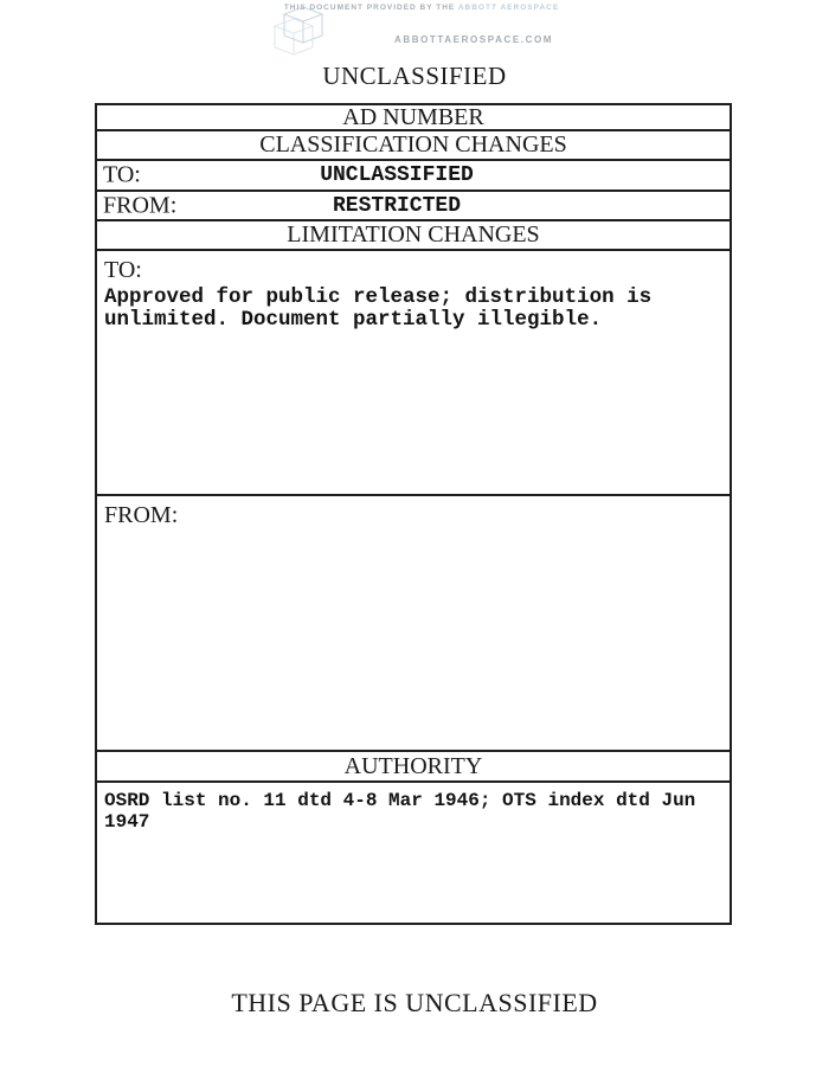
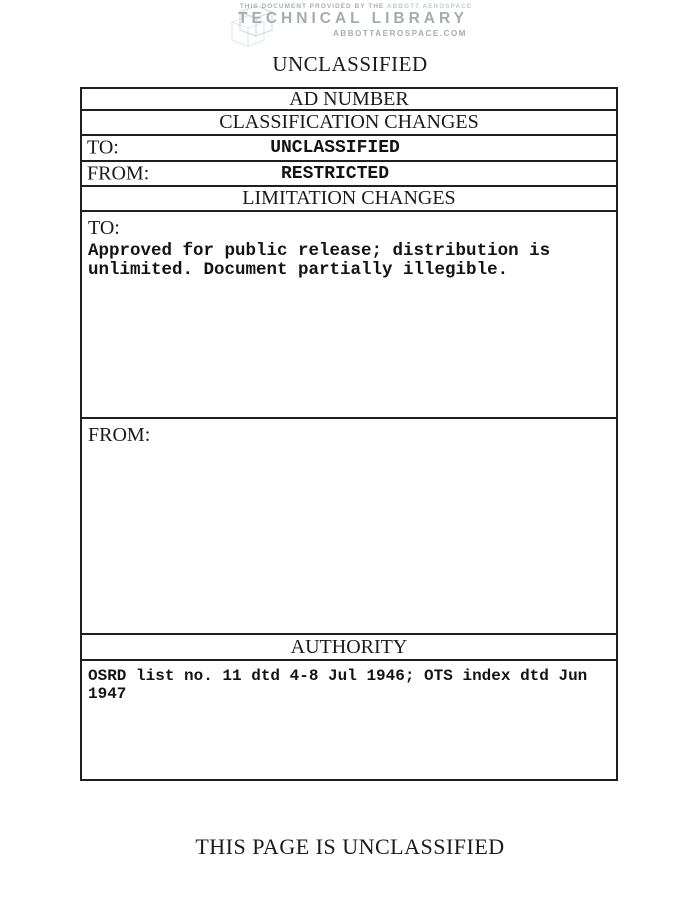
+ TECHNICAL LIBRARY
  ABBOTTAEROSPACE.COM
  UNCLASSIFIED
  AD NUMBER
  CLASSIFICATION CHANGES
  TO:
  UNCLASSIFIED
  FROM:
  RESTRICTED
  LIMITATION CHANGES
  TO:
  Approved for public release; distribution is
  unlimited. Document partially illegible.
  FROM:
  AUTHORITY
- OSRD list no. 11 dtd 4-8 Mar 1946; OTS index dtd Jun 1947
+ OSRD list no. 11 dtd 4-8 Jul 1946; OTS index dtd Jun 1947
  THIS PAGE IS UNCLASSIFIED
